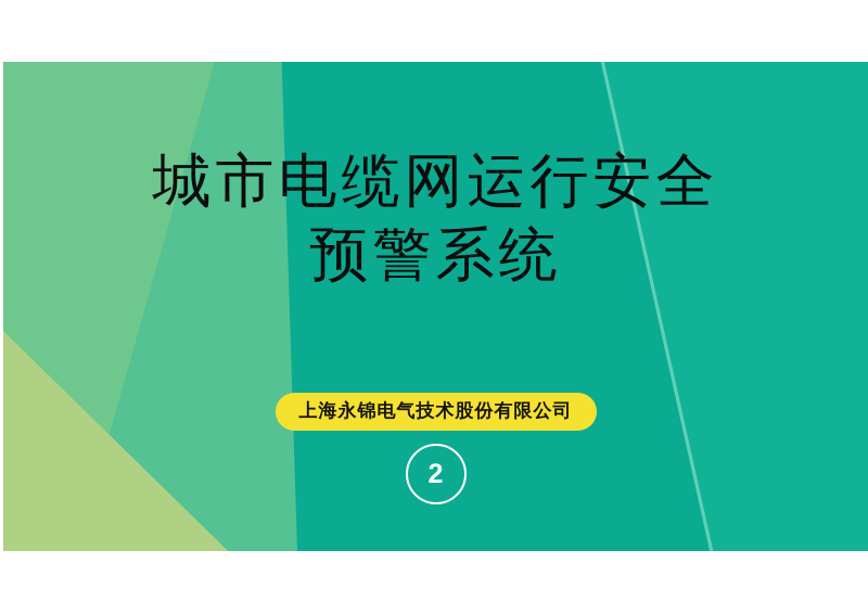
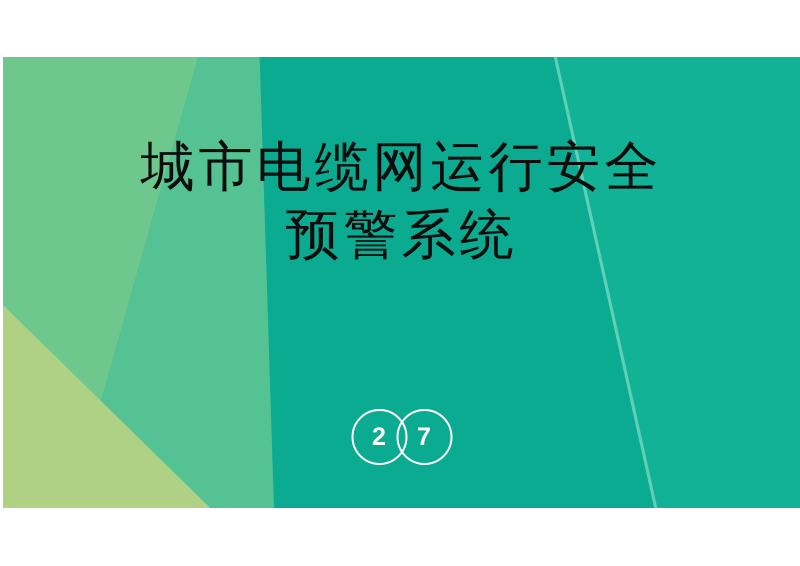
  城市电缆网运行安全
  预警系统
- 上海永锦电气技术股份有限公司
  2
+ 7
